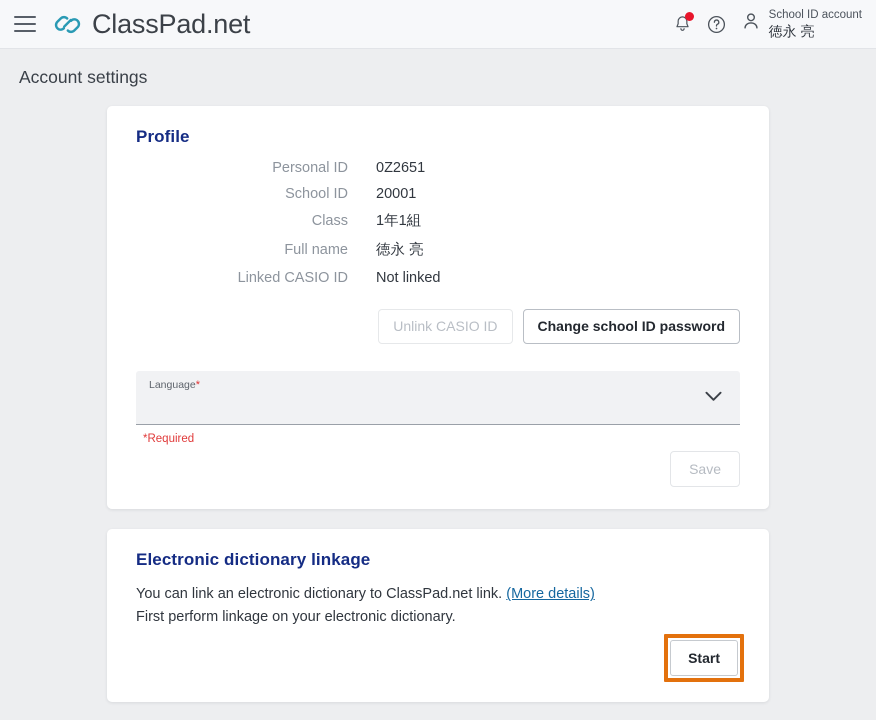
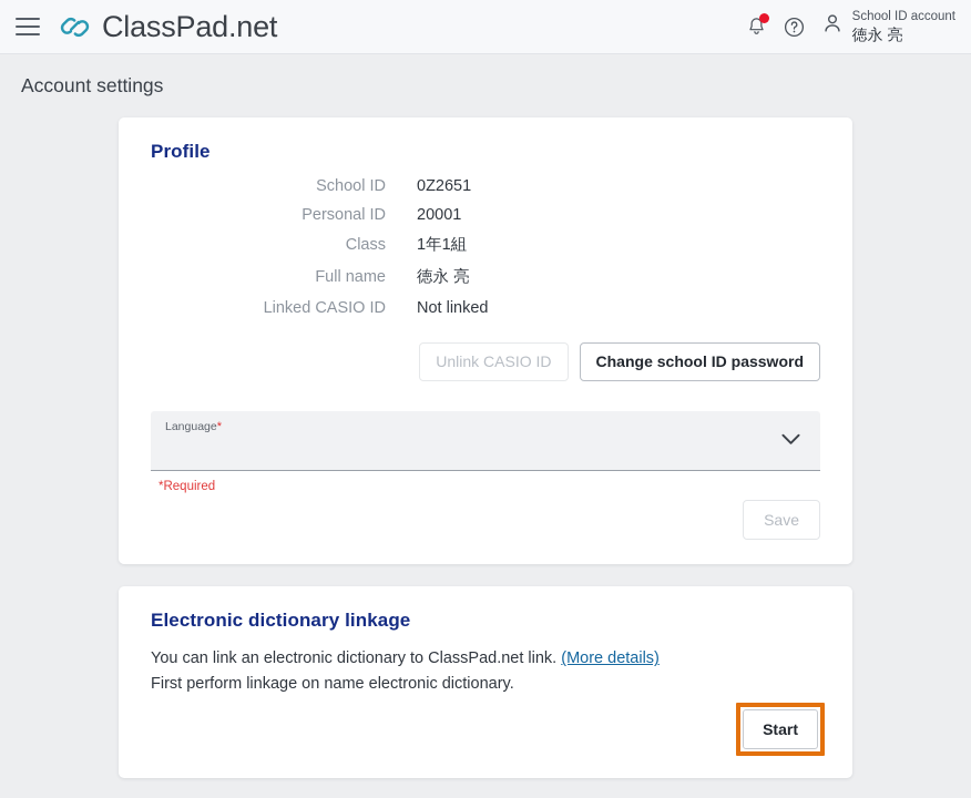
  ClassPad.net
  School ID account
  徳永 亮
  Account settings
  Profile
- Personal ID
+ School ID
  0Z2651
- School ID
+ Personal ID
  20001
  Class
  1年1組
  Full name
  徳永 亮
  Linked CASIO ID
  Not linked
  Unlink CASIO ID
  Change school ID password
  Language*
  *Required
  Save
  Electronic dictionary linkage
  You can link an electronic dictionary to ClassPad.net link. (More details)
- First perform linkage on your electronic dictionary.
+ First perform linkage on name electronic dictionary.
  Start
